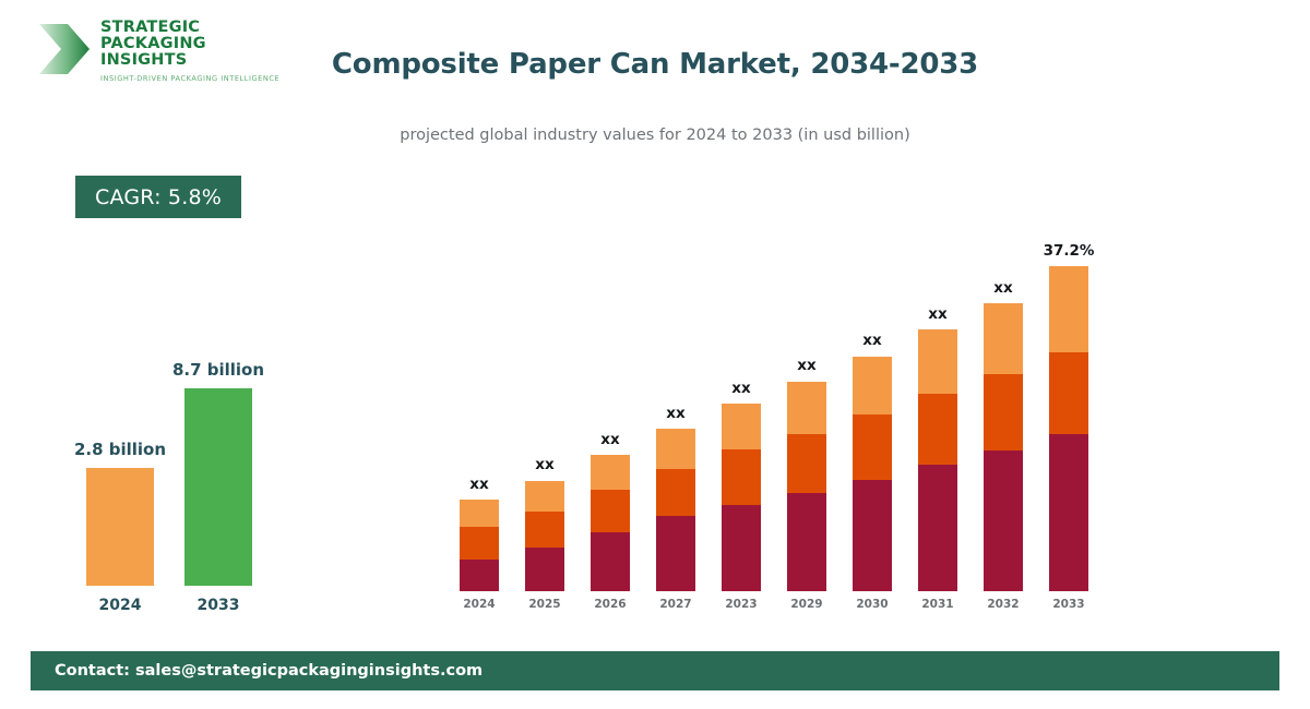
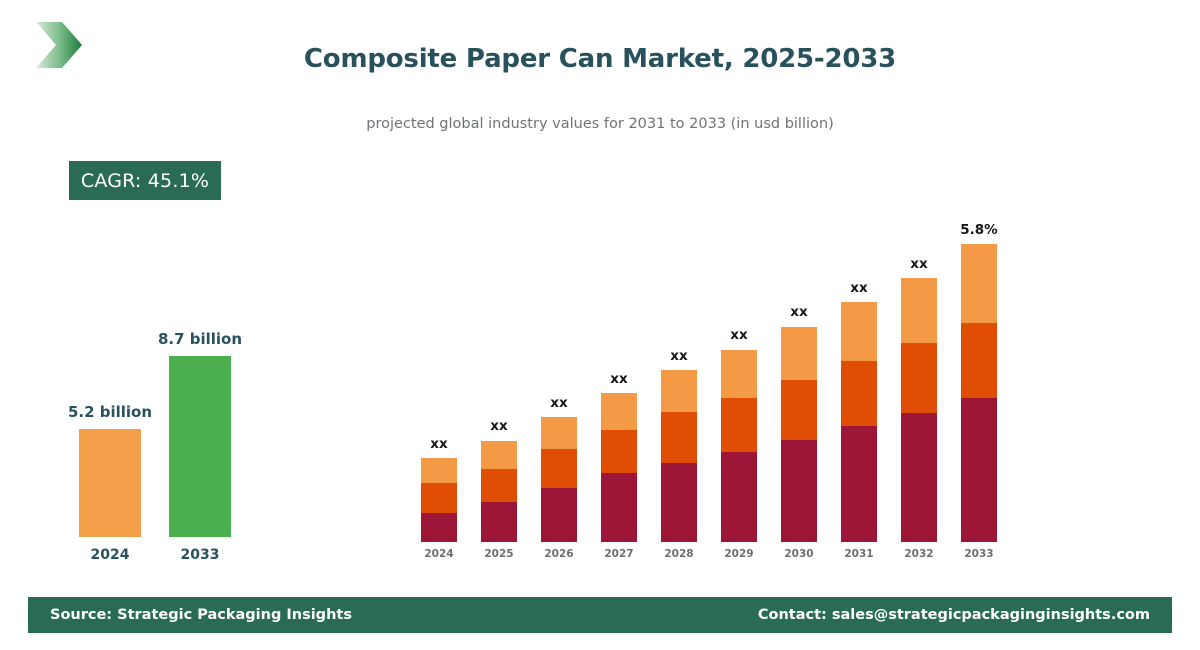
- STRATEGIC
- PACKAGING INSIGHTS
- INSIGHT-DRIVEN PACKAGING INTELLIGENCE
- Composite Paper Can Market, 2034-2033
+ Composite Paper Can Market, 2025-2033
- projected global industry values for 2024 to 2033 (in usd billion)
+ projected global industry values for 2031 to 2033 (in usd billion)
- CAGR: 5.8%
+ CAGR: 45.1%
- 2.8 billion
+ 5.2 billion
  2024
  8.7 billion
  2033
  xx
  2024
  xx
  2025
  xx
  2026
  xx
  2027
  xx
- 2023
+ 2028
  xx
  2029
  xx
  2030
  xx
  2031
  xx
  2032
- 37.2%
+ 5.8%
  2033
+ Source: Strategic Packaging Insights
  Contact: sales@strategicpackaginginsights.com
